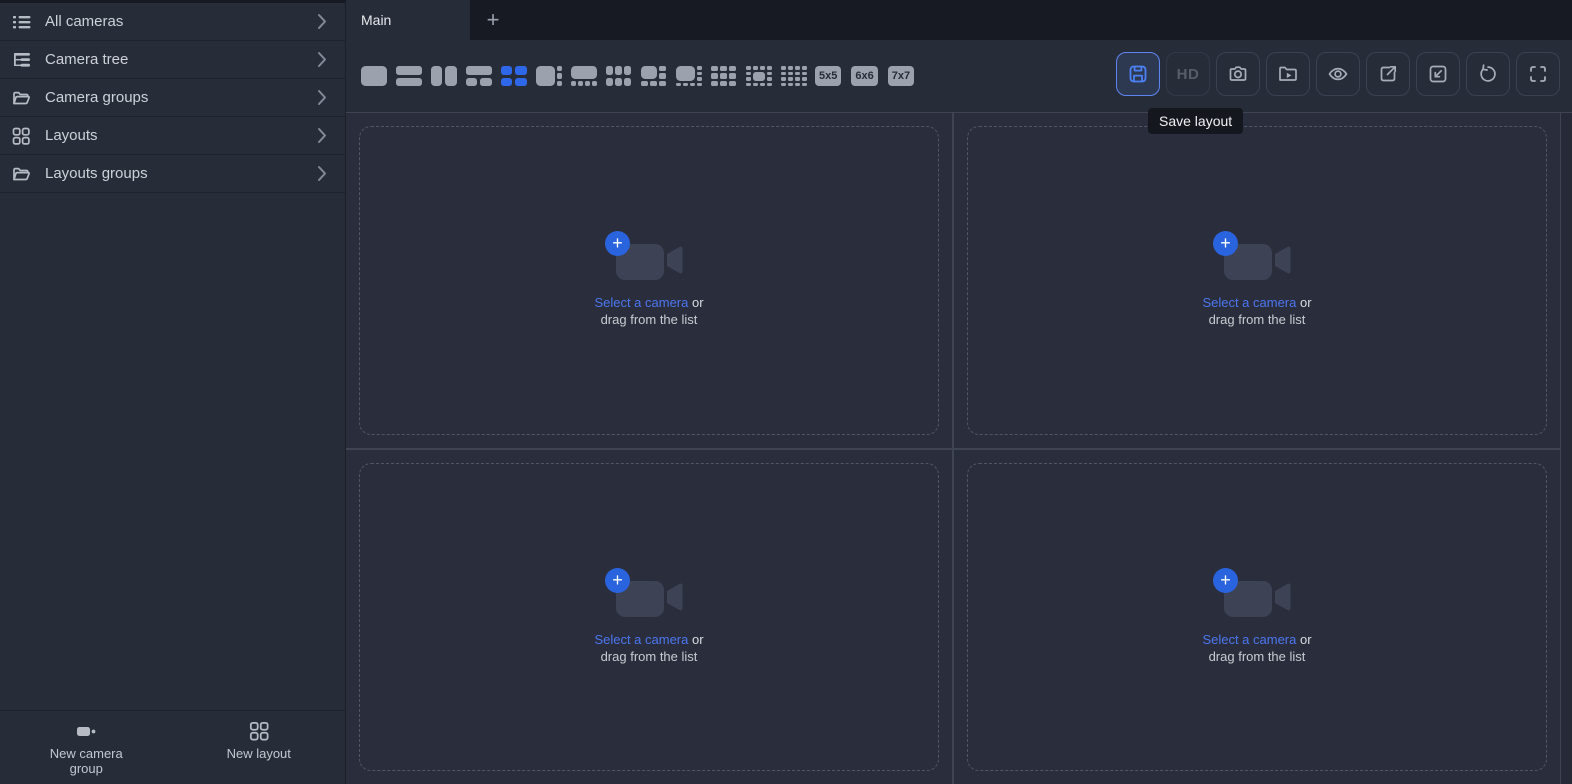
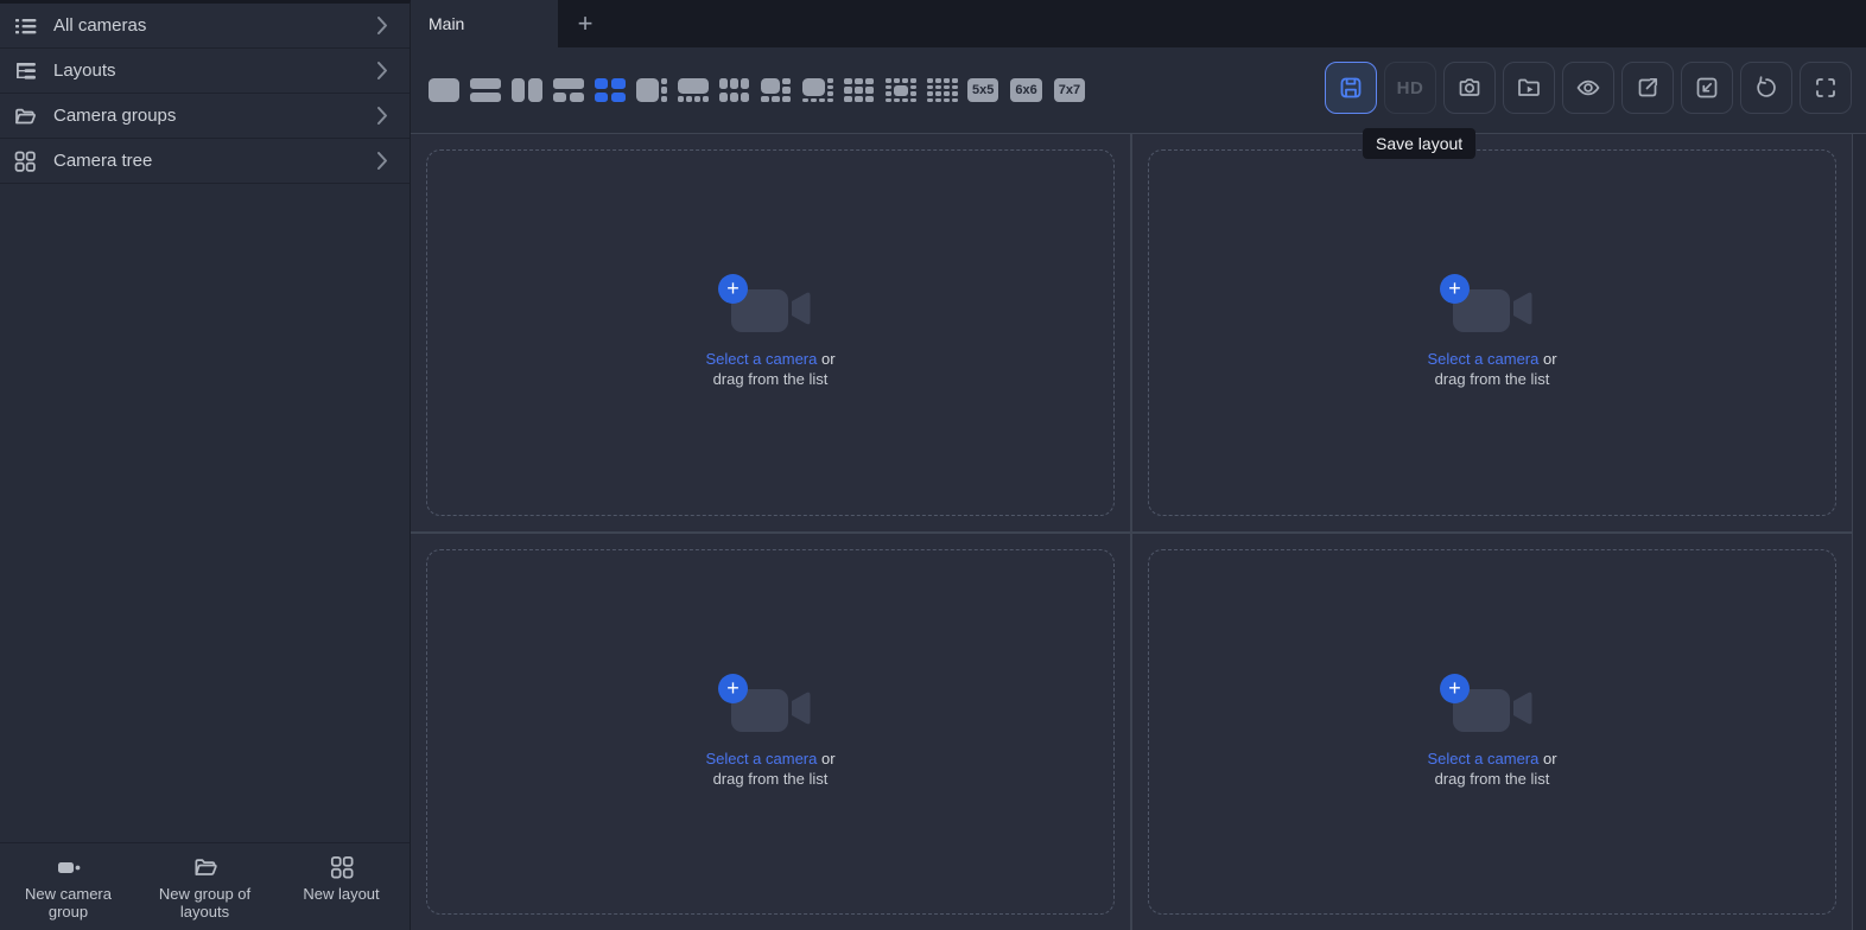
  All cameras
- Camera tree
+ Layouts
  Camera groups
- Layouts
+ Camera tree
- Layouts groups
  New camera group
+ New group of layouts
  New layout
  Main
  +
  5x5
  6x6
  7x7
  HD
  Save layout
  +
  Select a camera or
  drag from the list
  +
  Select a camera or
  drag from the list
  +
  Select a camera or
  drag from the list
  +
  Select a camera or
  drag from the list
